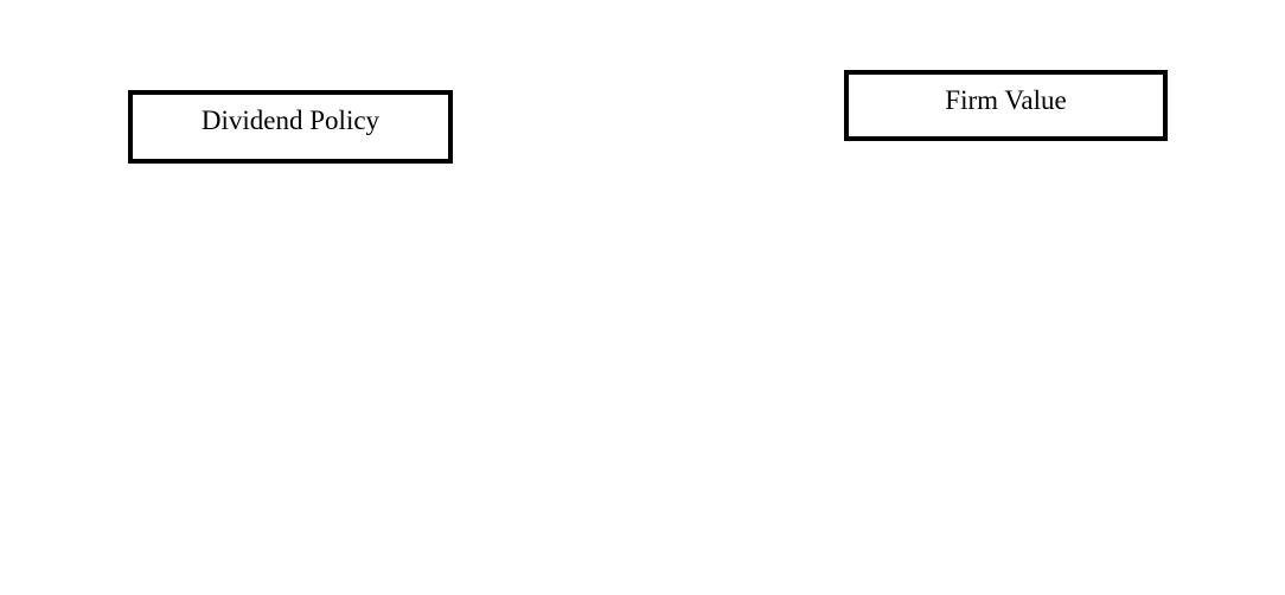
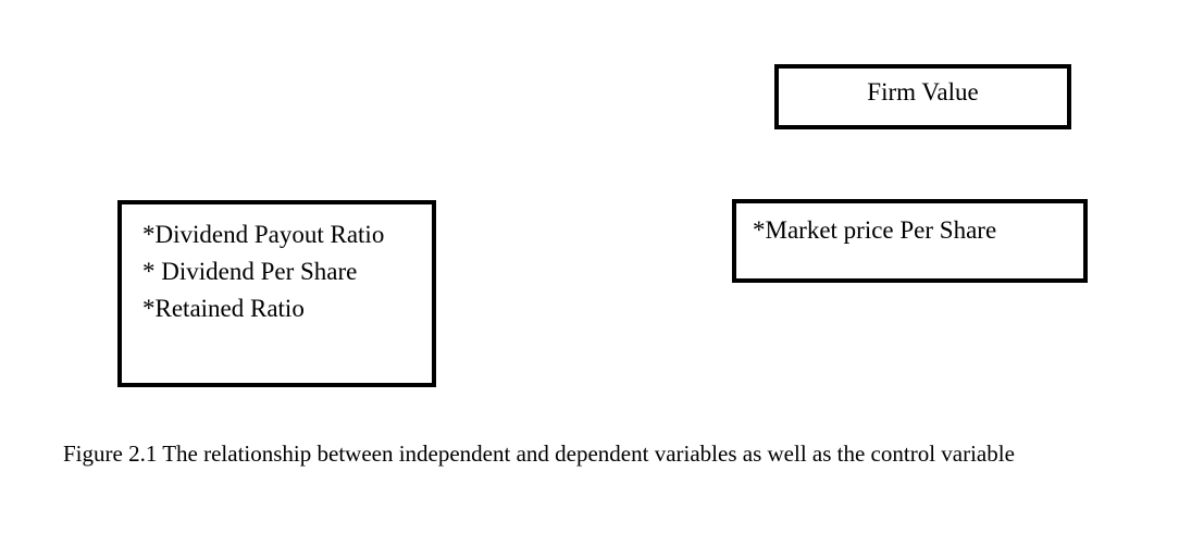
- Dividend Policy
  Firm Value
+ *Dividend Payout Ratio
+ * Dividend Per Share
+ *Retained Ratio
+ *Market price Per Share
+ Figure 2.1 The relationship between independent and dependent variables as well as the control variable
